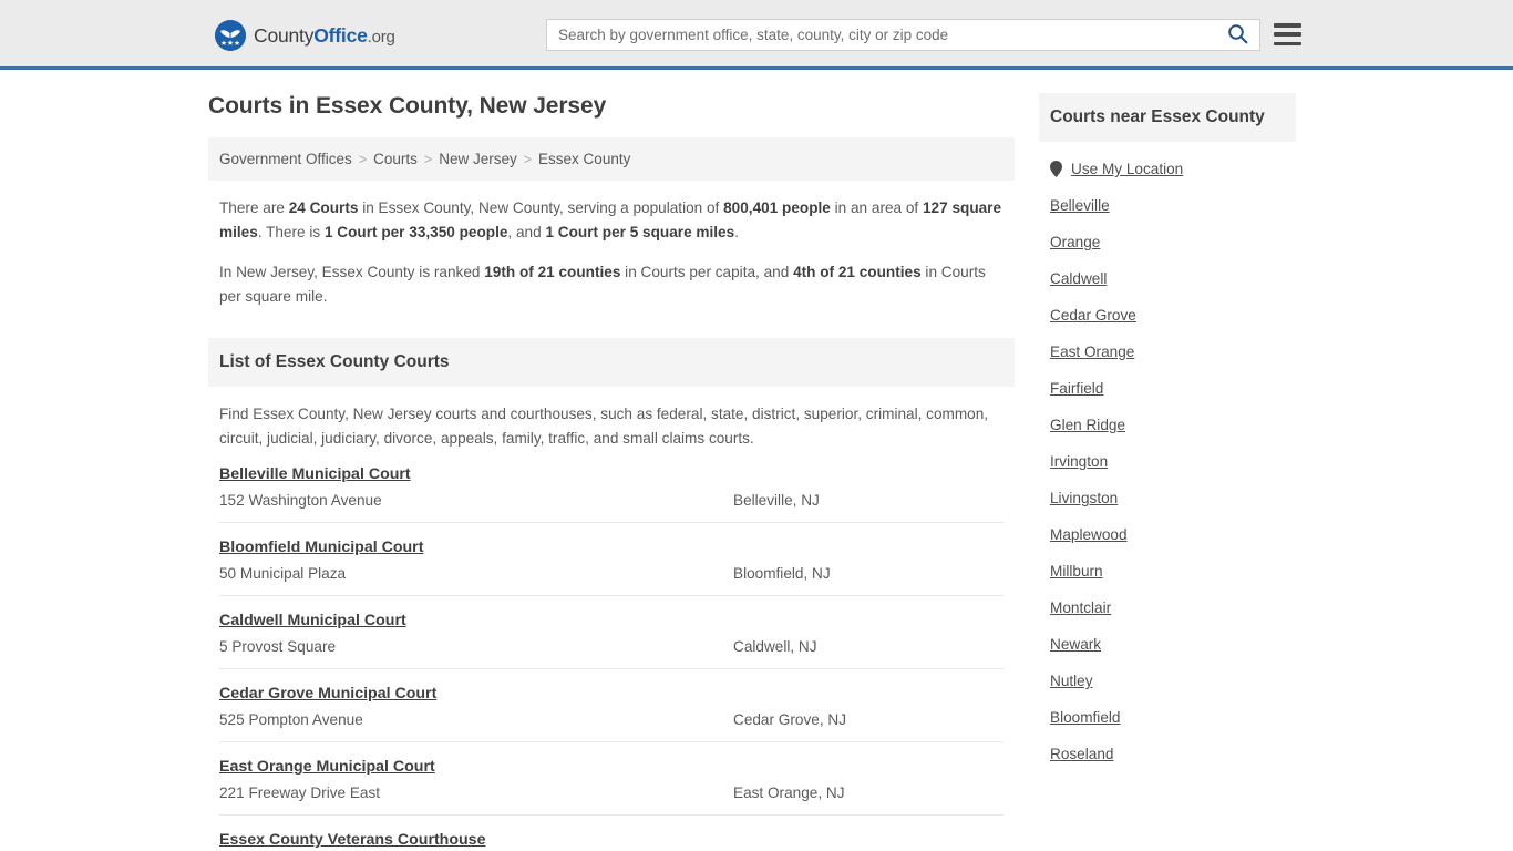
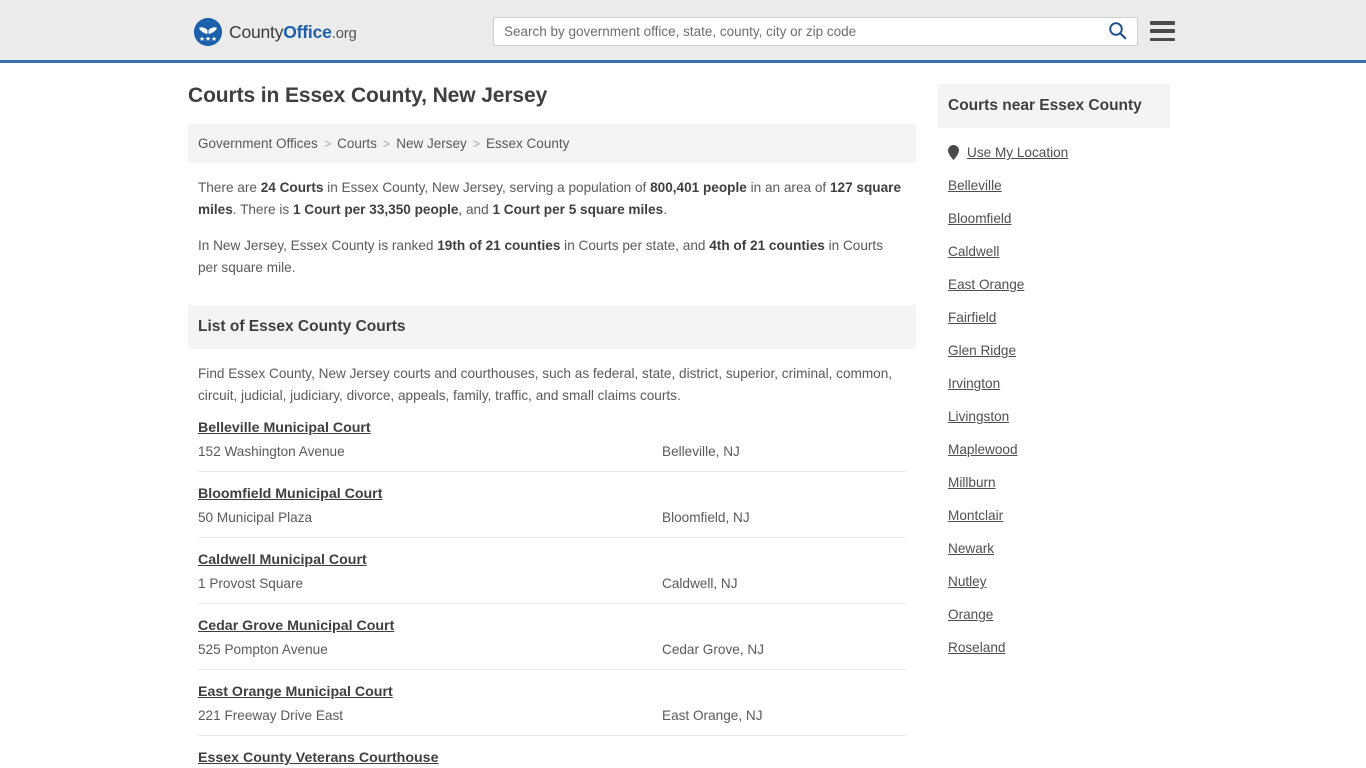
  CountyOffice.org
  Search by government office, state, county, city or zip code
  Courts in Essex County, New Jersey
  Government Offices > Courts > New Jersey > Essex County
- There are 24 Courts in Essex County, New County, serving a population of 800,401 people in an area of 127 square miles. There is 1 Court per 33,350 people, and 1 Court per 5 square miles.
+ There are 24 Courts in Essex County, New Jersey, serving a population of 800,401 people in an area of 127 square miles. There is 1 Court per 33,350 people, and 1 Court per 5 square miles.
- In New Jersey, Essex County is ranked 19th of 21 counties in Courts per capita, and 4th of 21 counties in Courts per square mile.
+ In New Jersey, Essex County is ranked 19th of 21 counties in Courts per state, and 4th of 21 counties in Courts per square mile.
  List of Essex County Courts
  Find Essex County, New Jersey courts and courthouses, such as federal, state, district, superior, criminal, common, circuit, judicial, judiciary, divorce, appeals, family, traffic, and small claims courts.
  Belleville Municipal Court
  152 Washington Avenue
  Belleville, NJ
  Bloomfield Municipal Court
  50 Municipal Plaza
  Bloomfield, NJ
  Caldwell Municipal Court
- 5 Provost Square
+ 1 Provost Square
  Caldwell, NJ
  Cedar Grove Municipal Court
  525 Pompton Avenue
  Cedar Grove, NJ
  East Orange Municipal Court
  221 Freeway Drive East
  East Orange, NJ
  Essex County Veterans Courthouse
  Courts near Essex County
  Use My Location
  Belleville
- Orange
+ Bloomfield
  Caldwell
- Cedar Grove
  East Orange
  Fairfield
  Glen Ridge
  Irvington
  Livingston
  Maplewood
  Millburn
  Montclair
  Newark
  Nutley
- Bloomfield
+ Orange
  Roseland
